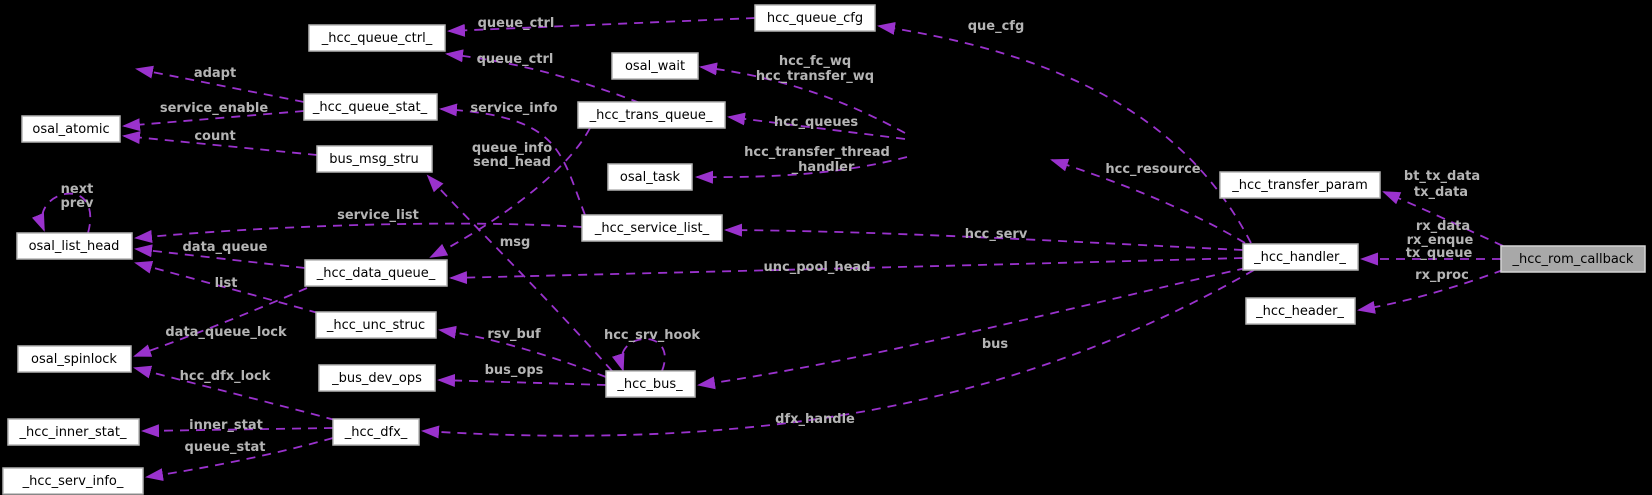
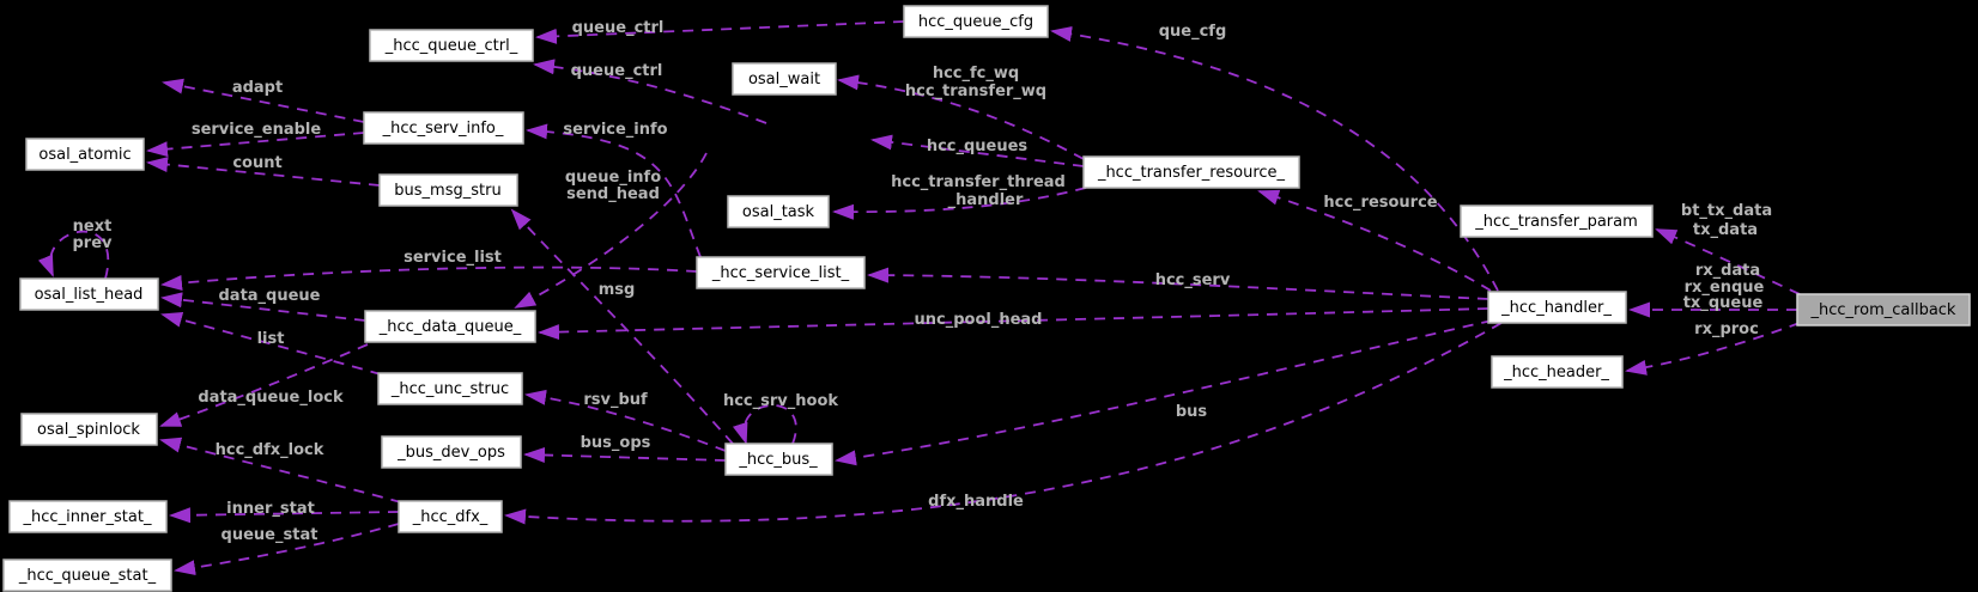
  queue_ctrl
  queue_ctrl
  que_cfg
  adapt
  service_enable
  count
  hcc_fc_wq
  hcc_transfer_wq
  hcc_queues
  hcc_transfer_thread
  _handler
  service_info
  queue_info
  send_head
  next
  prev
  service_list
  data_queue
  msg
  unc_pool_head
  hcc_serv
  list
  data_queue_lock
  hcc_dfx_lock
  rsv_buf
  bus_ops
  hcc_srv_hook
  bus
  dfx_handle
  inner_stat
  queue_stat
  hcc_resource
  bt_tx_data
  tx_data
  rx_data
  rx_enque
  tx_queue
  rx_proc
  osal_atomic
  _hcc_queue_ctrl_
- _hcc_queue_stat_
+ _hcc_serv_info_
  bus_msg_stru
  osal_list_head
  osal_spinlock
  _hcc_inner_stat_
- _hcc_serv_info_
+ _hcc_queue_stat_
  _hcc_data_queue_
  _hcc_unc_struc
  _bus_dev_ops
  _hcc_dfx_
  osal_wait
- _hcc_trans_queue_
  osal_task
  _hcc_service_list_
  _hcc_bus_
  hcc_queue_cfg
+ _hcc_transfer_resource_
  _hcc_transfer_param
  _hcc_handler_
  _hcc_header_
  _hcc_rom_callback
